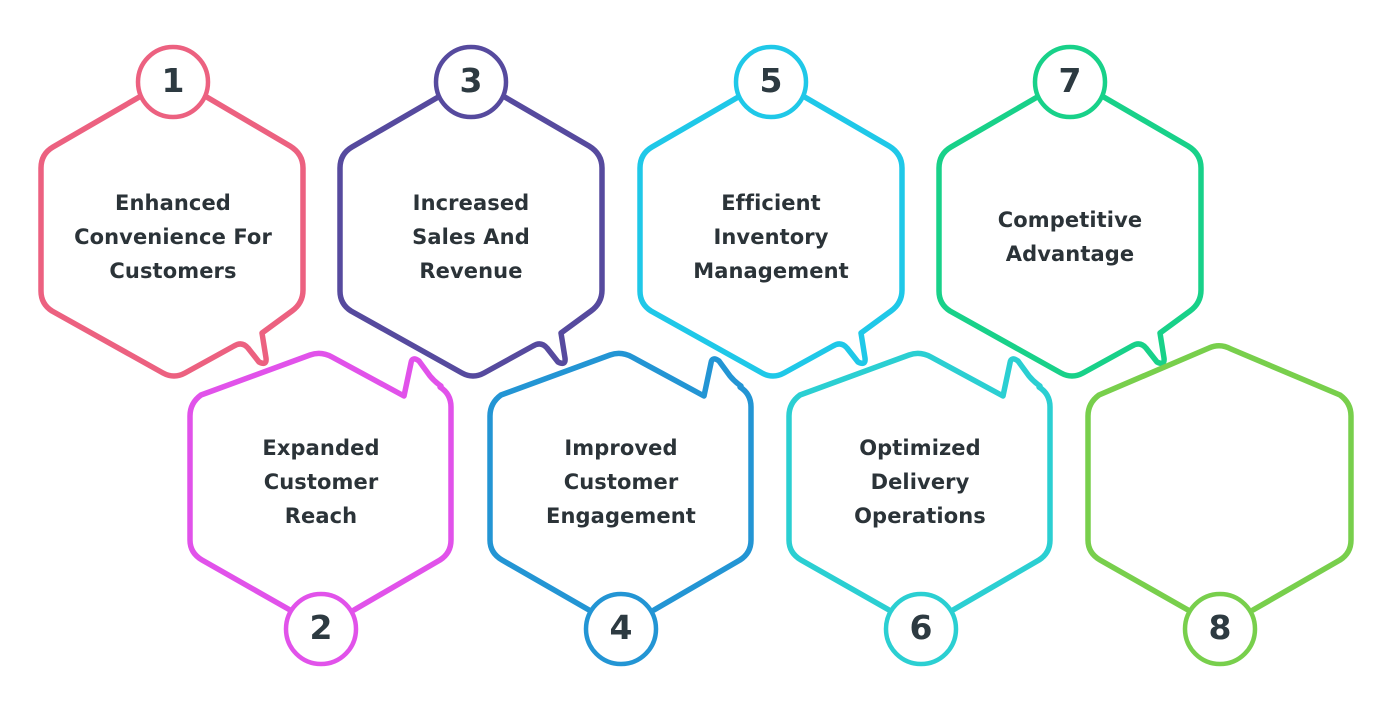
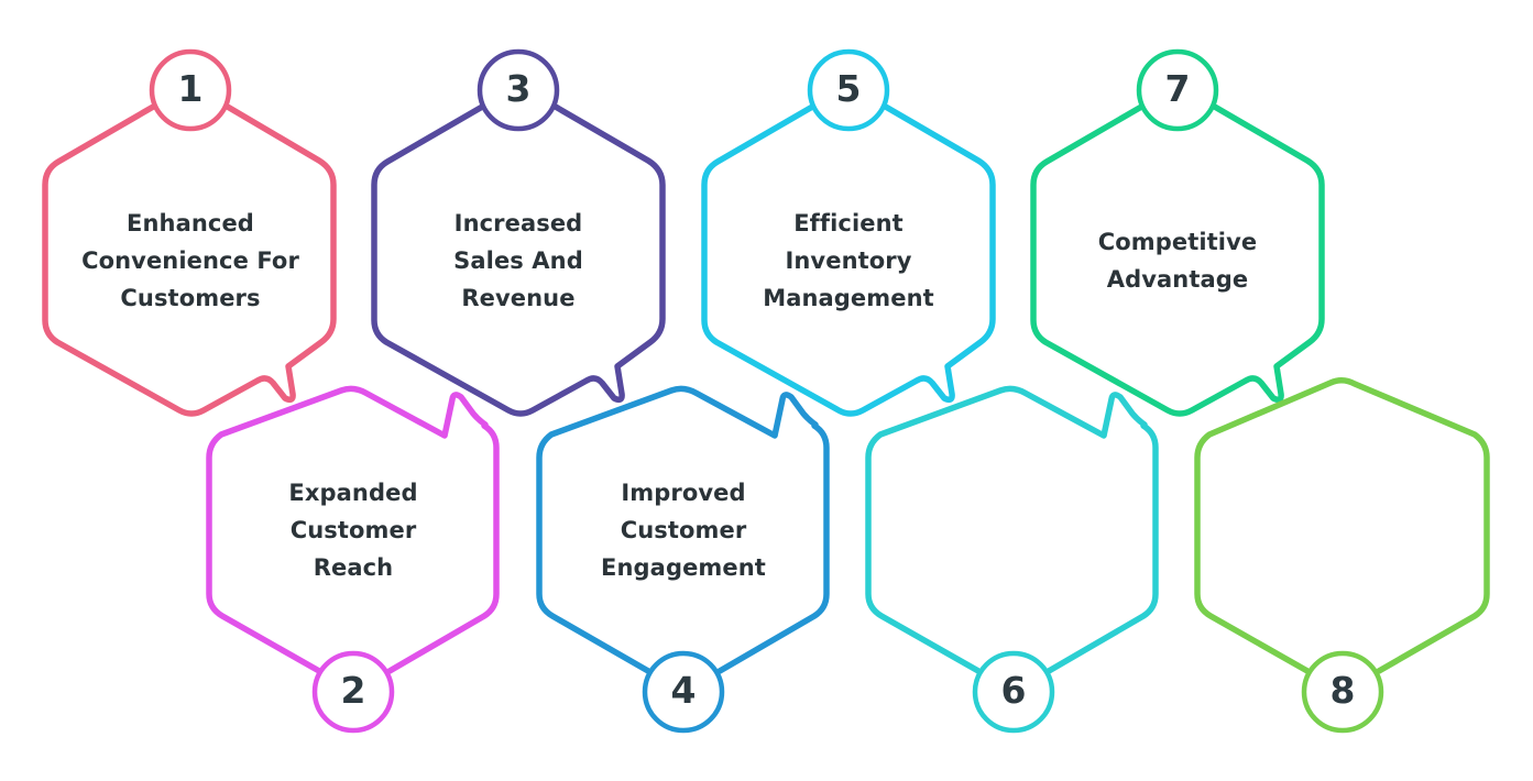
  1
  2
  3
  4
  5
  6
  7
  8
  Enhanced
  Convenience For
  Customers
  Increased
  Sales And
  Revenue
  Efficient
  Inventory
  Management
  Competitive
  Advantage
  Expanded
  Customer
  Reach
  Improved
  Customer
  Engagement
- Optimized
- Delivery
- Operations
